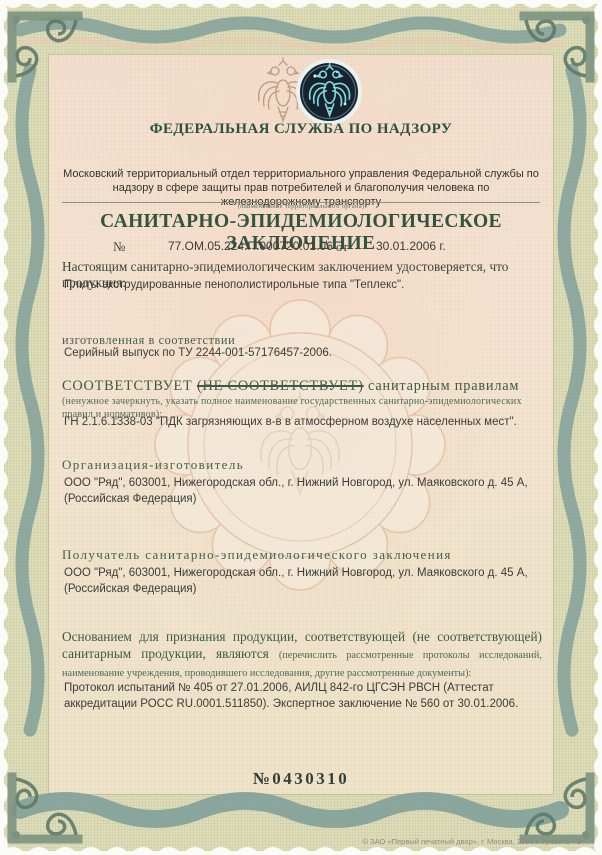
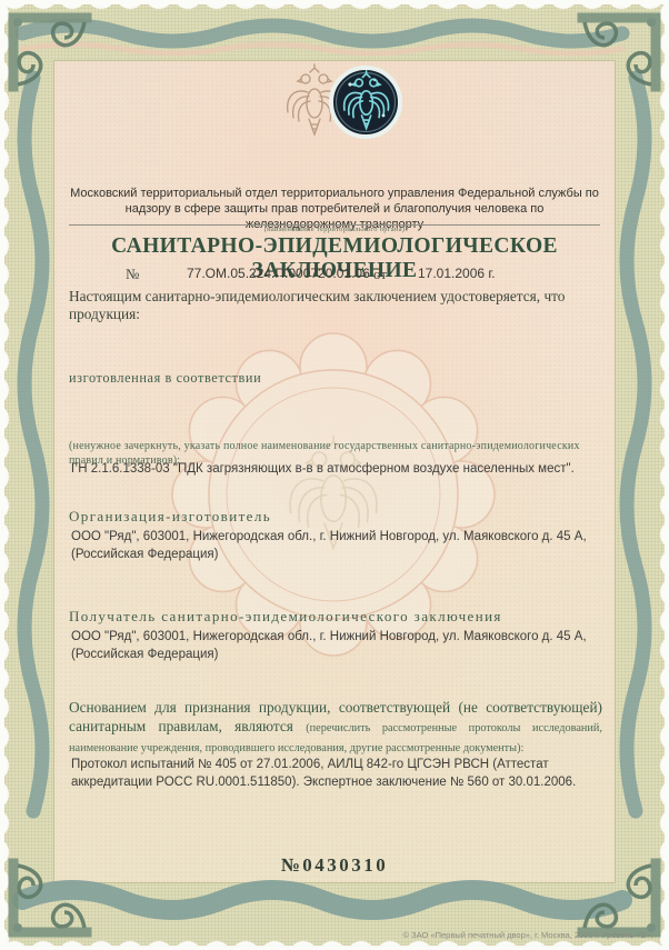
- ФЕДЕРАЛЬНАЯ СЛУЖБА ПО НАДЗОРУ
  Московский территориальный отдел территориального управления Федеральной службы по надзору в сфере защиты прав потребителей и благополучия человека по железнодорожному транспорту
  САНИТАРНО-ЭПИДЕМИОЛОГИЧЕСКОЕ ЗАКЛЮЧЕНИЕ
  №
  77.ОМ.05.224.П.000720.01.06
  от
- 30.01.2006 г.
+ 17.01.2006 г.
  Настоящим санитарно-эпидемиологическим заключением удостоверяется, что продукция:
- Плиты экструдированные пенополистирольные типа "Теплекс".
  изготовленная в соответствии
- Серийный выпуск по ТУ 2244-001-57176457-2006.
- СООТВЕТСТВУЕТ (НЕ СООТВЕТСТВУЕТ) санитарным правилам
  (ненужное зачеркнуть, указать полное наименование государственных санитарно-эпидемиологических правил и нормативов):
  ГН 2.1.6.1338-03 "ПДК загрязняющих в-в в атмосферном воздухе населенных мест".
  Организация-изготовитель
  ООО "Ряд", 603001, Нижегородская обл., г. Нижний Новгород, ул. Маяковского д. 45 А, (Российская Федерация)
  Получатель санитарно-эпидемиологического заключения
  ООО "Ряд", 603001, Нижегородская обл., г. Нижний Новгород, ул. Маяковского д. 45 А, (Российская Федерация)
- Основанием для признания продукции, соответствующей (не соответствующей) санитарным продукции, являются (перечислить рассмотренные протоколы исследований, наименование учреждения, проводившего исследования, другие рассмотренные документы):
+ Основанием для признания продукции, соответствующей (не соответствующей) санитарным правилам, являются (перечислить рассмотренные протоколы исследований, наименование учреждения, проводившего исследования, другие рассмотренные документы):
  Протокол испытаний № 405 от 27.01.2006, АИЛЦ 842-го ЦГСЭН РВСН (Аттестат аккредитации РОСС RU.0001.511850). Экспертное заключение № 560 от 30.01.2006.
  №0430310
  © ЗАО «Первый печатный двор», г. Москва, 2006 г. Уровень «В».
